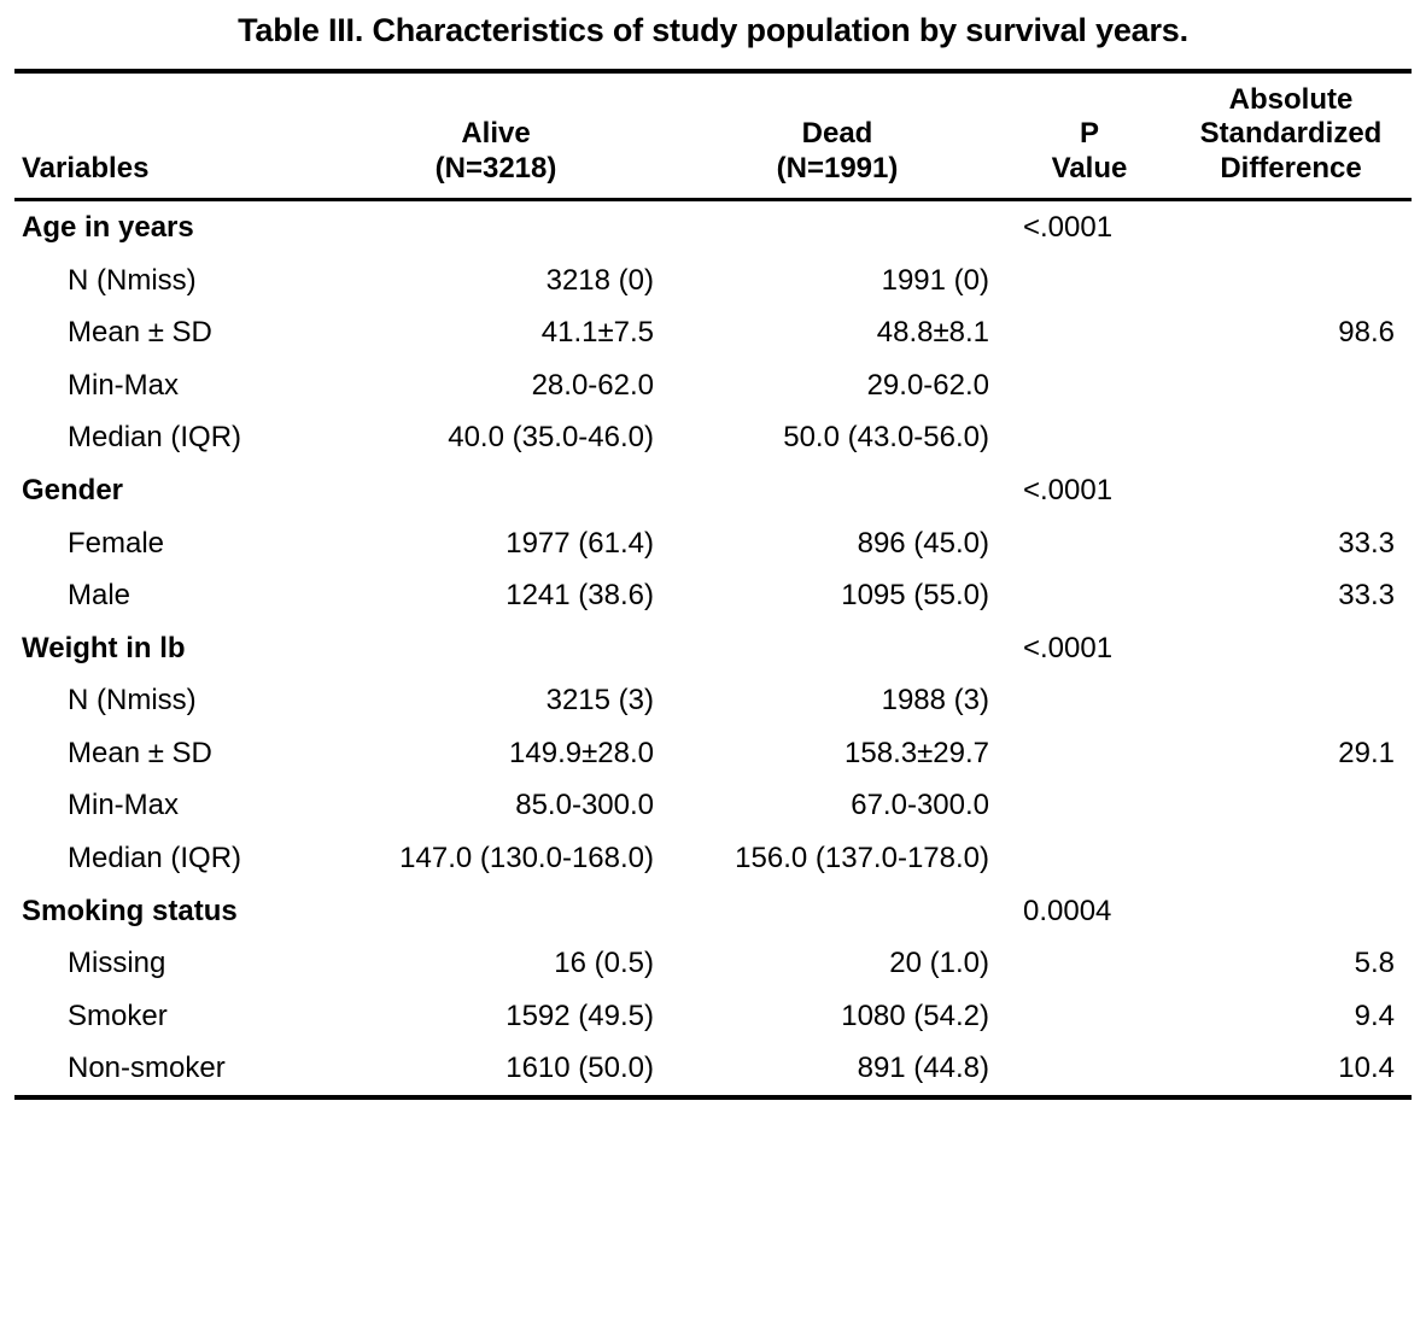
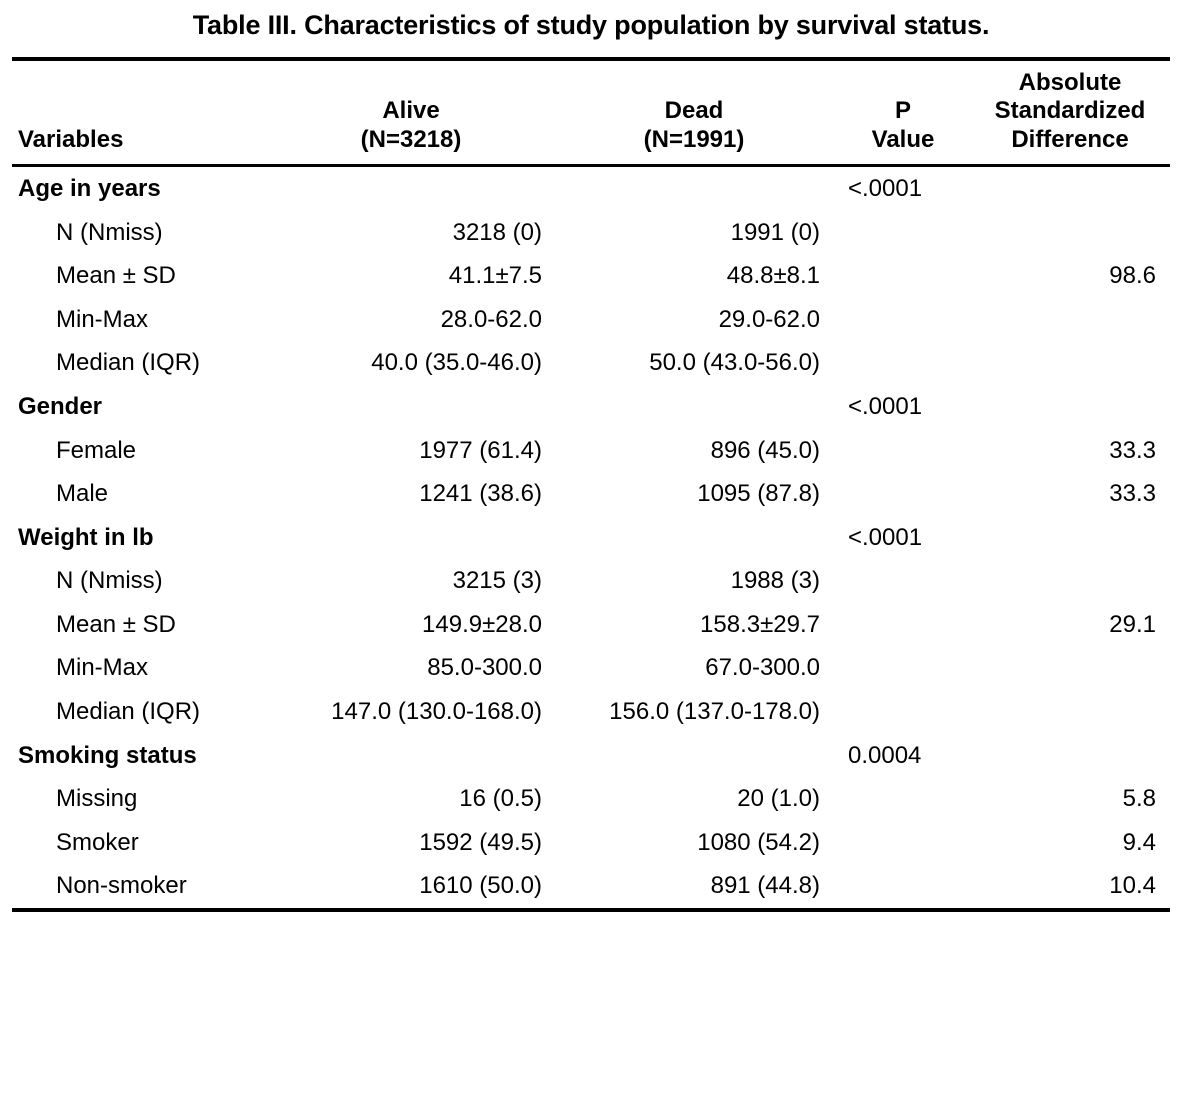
- Table III. Characteristics of study population by survival years.
+ Table III. Characteristics of study population by survival status.
  Variables	Alive (N=3218)	Dead (N=1991)	P Value	Absolute Standardized Difference
  Age in years			<.0001
  N (Nmiss)	3218 (0)	1991 (0)
  Mean ± SD	41.1±7.5	48.8±8.1		98.6
  Min-Max	28.0-62.0	29.0-62.0
  Median (IQR)	40.0 (35.0-46.0)	50.0 (43.0-56.0)
  Gender			<.0001
  Female	1977 (61.4)	896 (45.0)		33.3
- Male	1241 (38.6)	1095 (55.0)		33.3
+ Male	1241 (38.6)	1095 (87.8)		33.3
  Weight in lb			<.0001
  N (Nmiss)	3215 (3)	1988 (3)
  Mean ± SD	149.9±28.0	158.3±29.7		29.1
  Min-Max	85.0-300.0	67.0-300.0
  Median (IQR)	147.0 (130.0-168.0)	156.0 (137.0-178.0)
  Smoking status			0.0004
  Missing	16 (0.5)	20 (1.0)		5.8
  Smoker	1592 (49.5)	1080 (54.2)		9.4
  Non-smoker	1610 (50.0)	891 (44.8)		10.4
